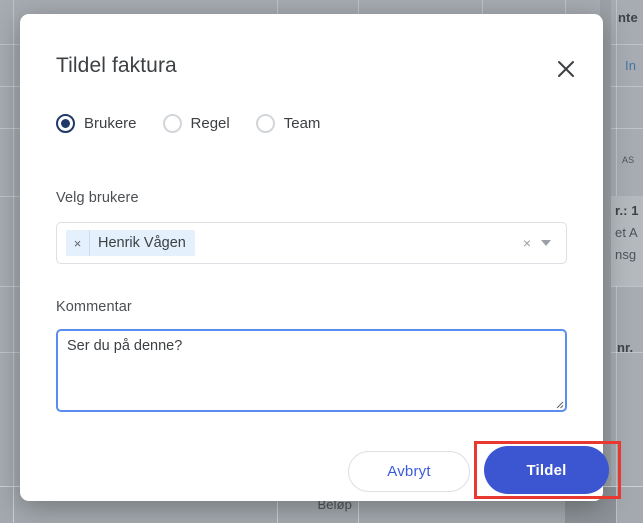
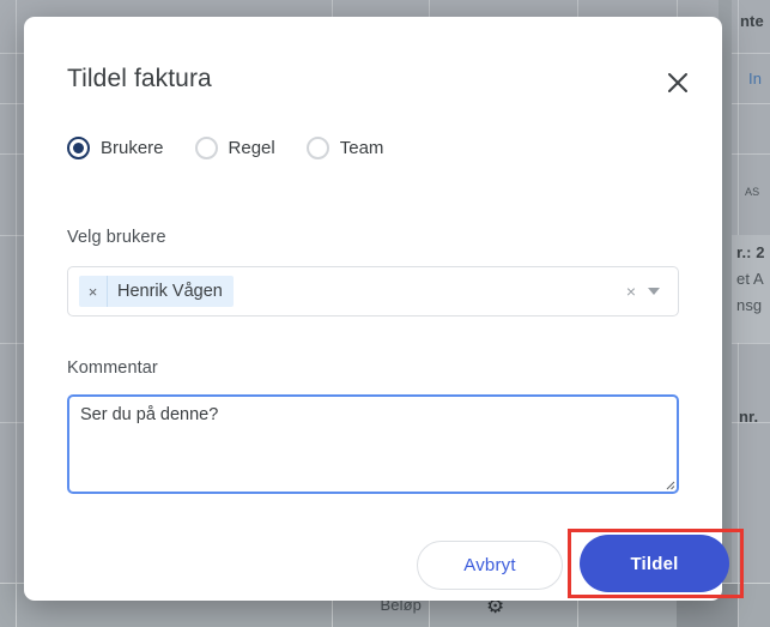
  nte
  In
  AS
- r.: 1
+ r.: 2
  et A
  nsg
  nr.
  Beløp
+ ⚙
  Tildel faktura
  Brukere
  Regel
  Team
  Velg brukere
  ×
  Henrik Vågen
  ×
  Kommentar
  Ser du på denne?
  Avbryt
  Tildel
